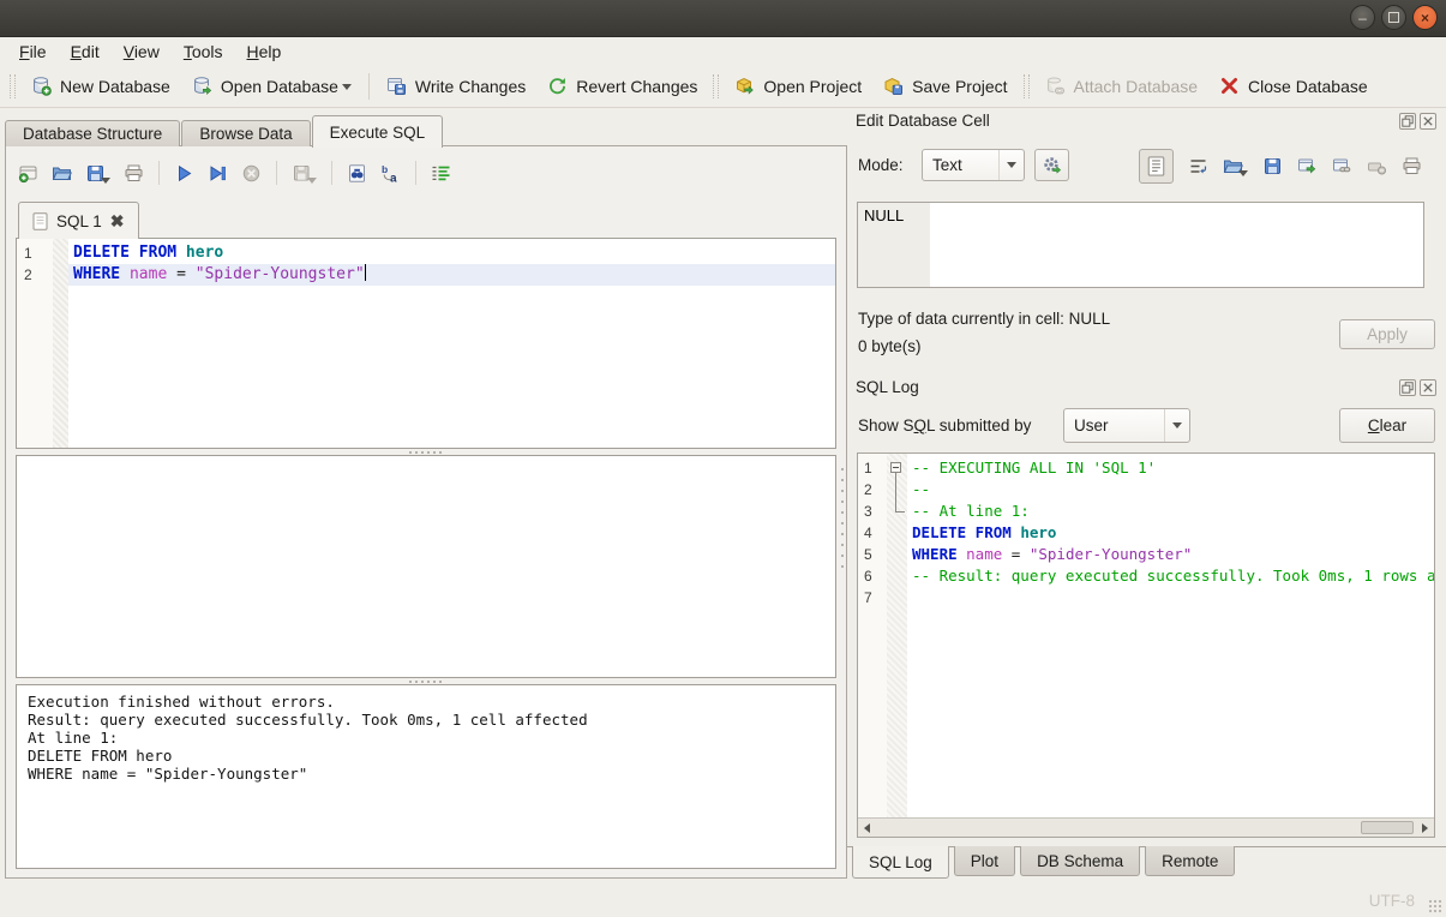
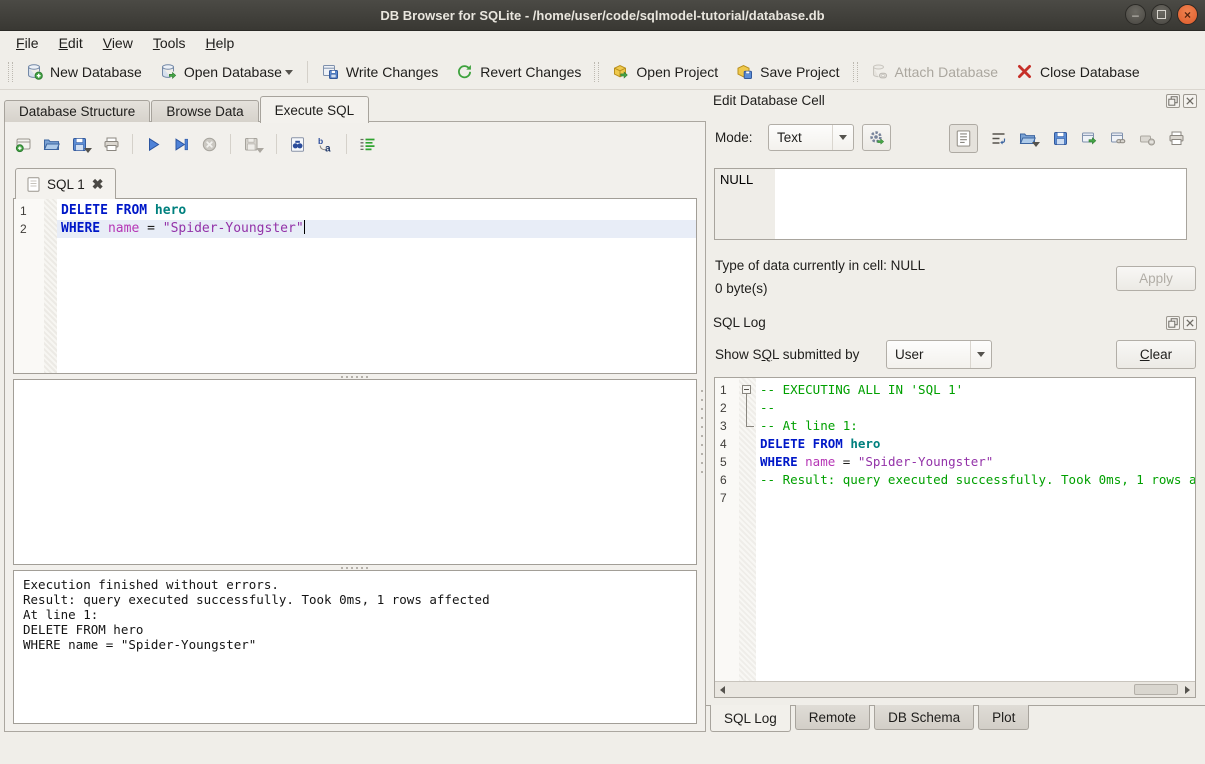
+ DB Browser for SQLite - /home/user/code/sqlmodel-tutorial/database.db
  –
  ×
  File
  Edit
  View
  Tools
  Help
  New Database
  Open Database
  Write Changes
  Revert Changes
  Open Project
  Save Project
  Attach Database
  Close Database
  Database Structure
  Browse Data
  Execute SQL
  b
  a
  SQL 1
  ✖
  1
  2
  DELETE FROM hero
  WHERE name = "Spider-Youngster"
  Execution finished without errors.
- Result: query executed successfully. Took 0ms, 1 cell affected
+ Result: query executed successfully. Took 0ms, 1 rows affected
  At line 1:
  DELETE FROM hero
  WHERE name = "Spider-Youngster"
  Edit Database Cell
  Mode:
  Text
  NULL
  Type of data currently in cell: NULL
  0 byte(s)
  Apply
  SQL Log
  Show SQL submitted by
  User
  C
  lear
  1
  2
  3
  4
  5
  6
  7
  -- EXECUTING ALL IN 'SQL 1'
  --
  -- At line 1:
  DELETE FROM hero
  WHERE name = "Spider-Youngster"
  -- Result: query executed successfully. Took 0ms, 1 rows a
  SQL Log
- Plot
+ Remote
  DB Schema
- Remote
+ Plot
- UTF-8
